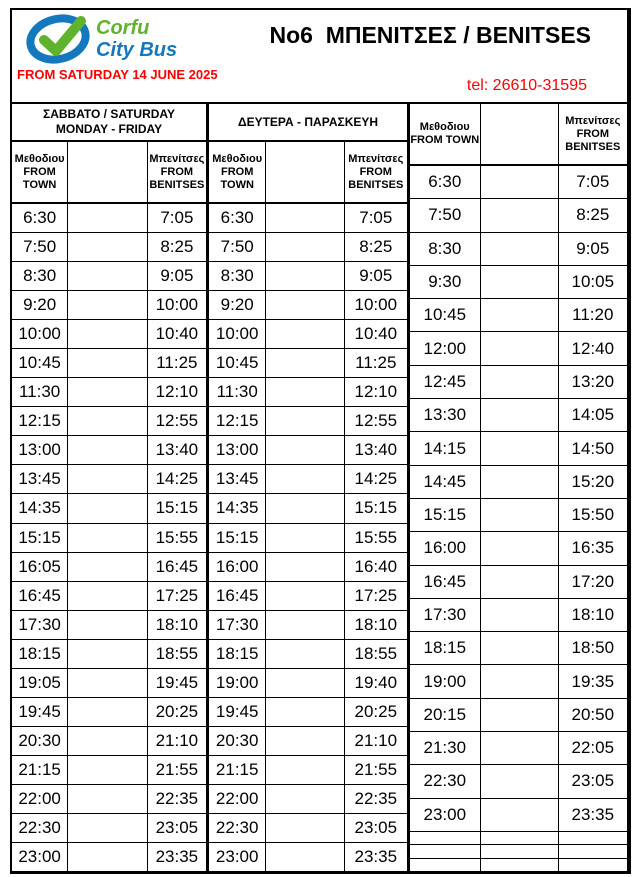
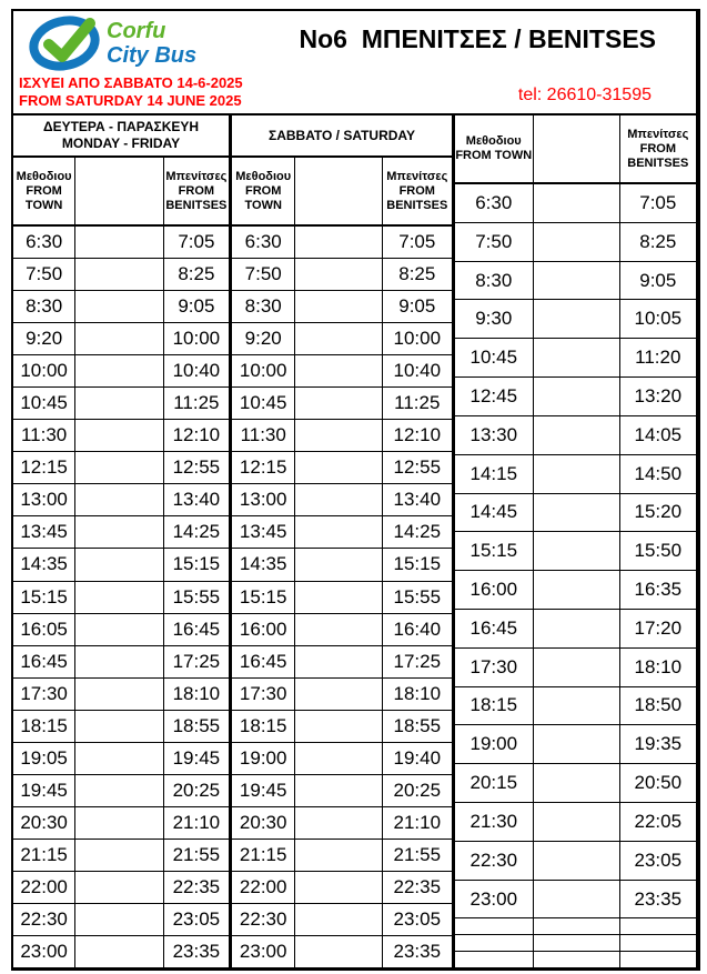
  Corfu
  City Bus
+ ΙΣΧΥΕΙ ΑΠΟ ΣΑΒΒΑΤΟ 14-6-2025
  FROM SATURDAY 14 JUNE 2025
  Νο6 ΜΠΕΝΙΤΣΕΣ / BENITSES
  tel: 26610-31595
- ΣΑΒΒΑΤΟ / SATURDAY
+ ΔΕΥΤΕΡΑ - ΠΑΡΑΣΚΕΥΗ
  MONDAY - FRIDAY
  Μεθοδιου
  FROM
  TOWN
  Μπενίτσες
  FROM
  BENITSES
  6:30
  7:05
  7:50
  8:25
  8:30
  9:05
  9:20
  10:00
  10:00
  10:40
  10:45
  11:25
  11:30
  12:10
  12:15
  12:55
  13:00
  13:40
  13:45
  14:25
  14:35
  15:15
  15:15
  15:55
  16:05
  16:45
  16:45
  17:25
  17:30
  18:10
  18:15
  18:55
  19:05
  19:45
  19:45
  20:25
  20:30
  21:10
  21:15
  21:55
  22:00
  22:35
  22:30
  23:05
  23:00
  23:35
- ΔΕΥΤΕΡΑ - ΠΑΡΑΣΚΕΥΗ
+ ΣΑΒΒΑΤΟ / SATURDAY
  Μεθοδιου
  FROM
  TOWN
  Μπενίτσες
  FROM
  BENITSES
  6:30
  7:05
  7:50
  8:25
  8:30
  9:05
  9:20
  10:00
  10:00
  10:40
  10:45
  11:25
  11:30
  12:10
  12:15
  12:55
  13:00
  13:40
  13:45
  14:25
  14:35
  15:15
  15:15
  15:55
  16:00
  16:40
  16:45
  17:25
  17:30
  18:10
  18:15
  18:55
  19:00
  19:40
  19:45
  20:25
  20:30
  21:10
  21:15
  21:55
  22:00
  22:35
  22:30
  23:05
  23:00
  23:35
  Μεθοδιου
  FROM TOWN
  Μπενίτσες
  FROM
  BENITSES
  6:30
  7:05
  7:50
  8:25
  8:30
  9:05
  9:30
  10:05
  10:45
  11:20
- 12:00
- 12:40
  12:45
  13:20
  13:30
  14:05
  14:15
  14:50
  14:45
  15:20
  15:15
  15:50
  16:00
  16:35
  16:45
  17:20
  17:30
  18:10
  18:15
  18:50
  19:00
  19:35
  20:15
  20:50
  21:30
  22:05
  22:30
  23:05
  23:00
  23:35
